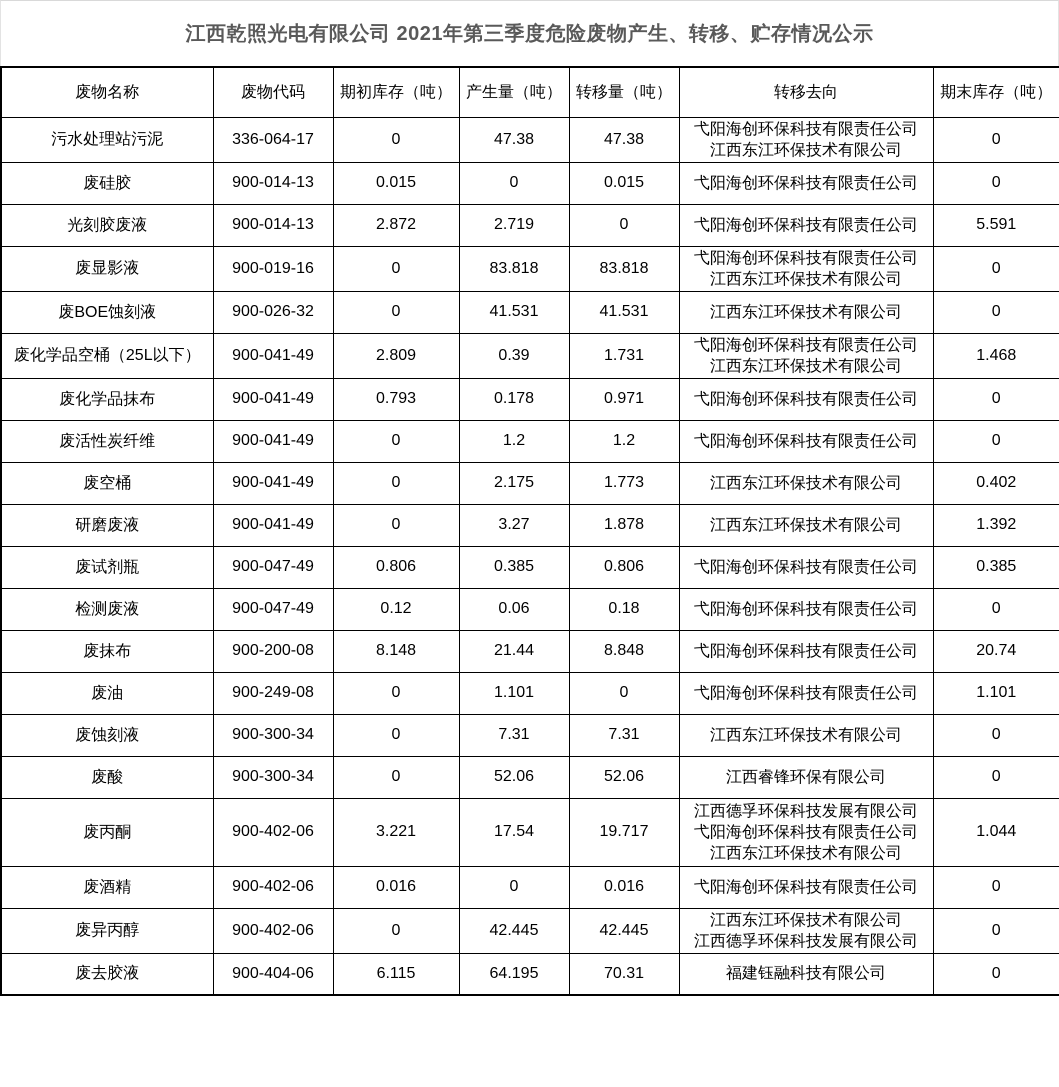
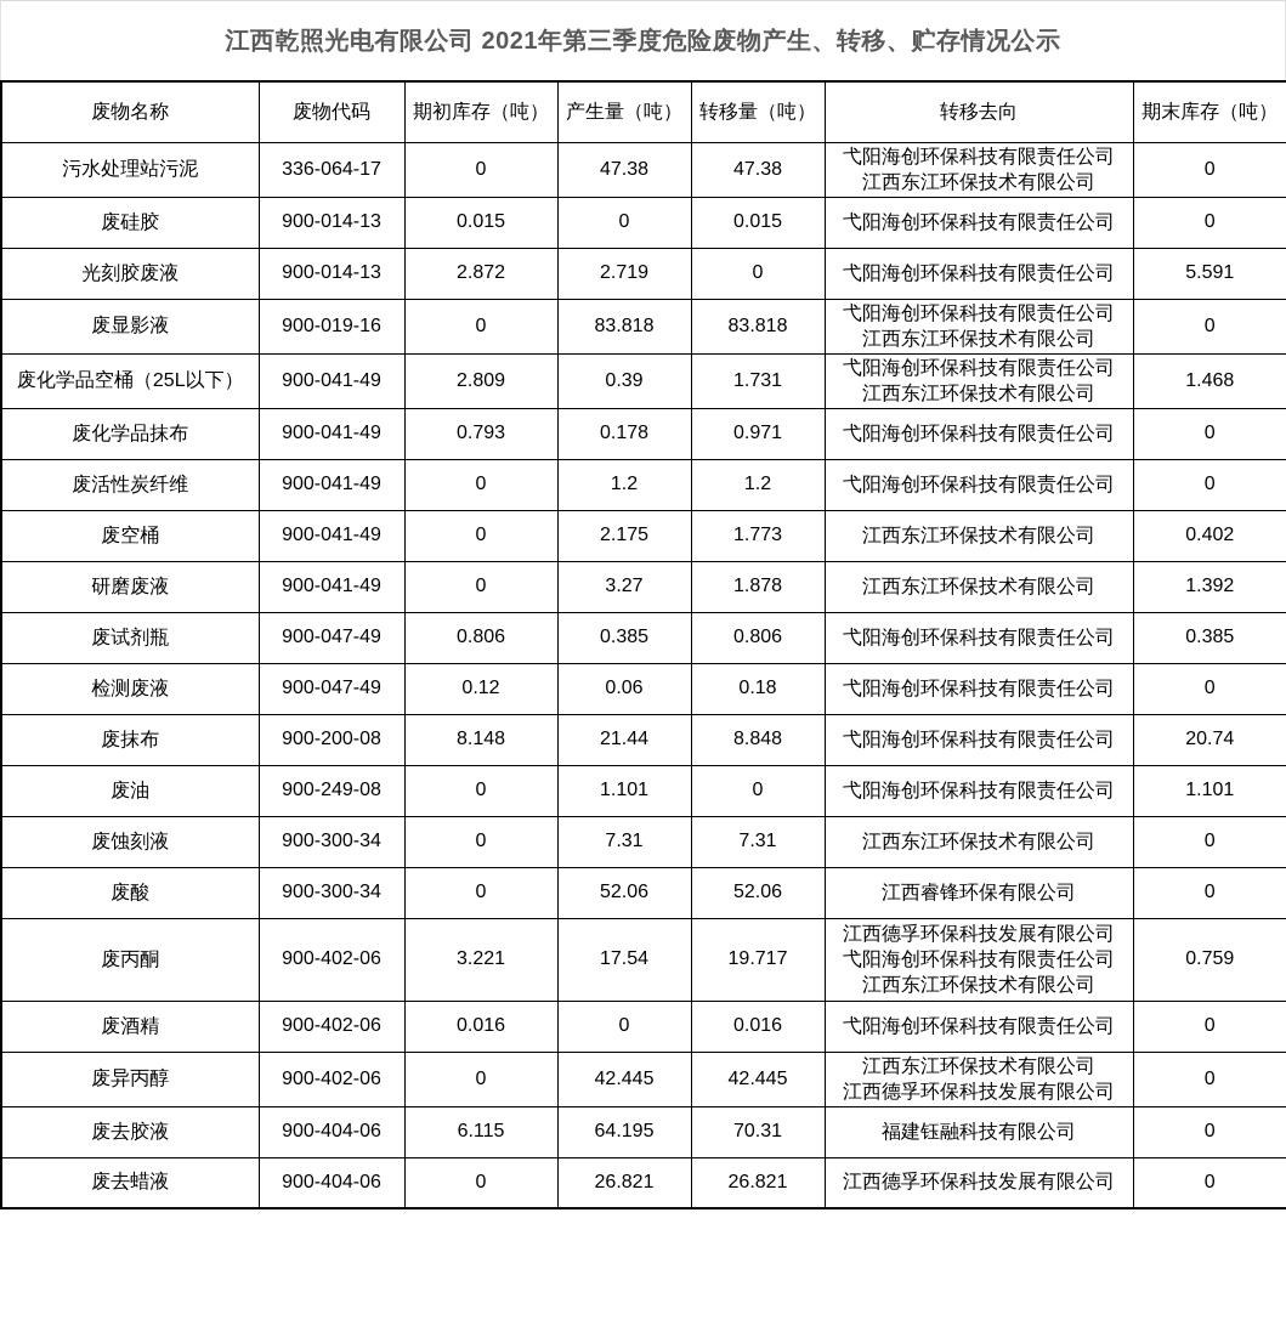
  江西乾照光电有限公司 2021年第三季度危险废物产生、转移、贮存情况公示
  废物名称	废物代码	期初库存（吨）	产生量（吨）	转移量（吨）	转移去向	期末库存（吨）
  污水处理站污泥	336-064-17	0	47.38	47.38	弋阳海创环保科技有限责任公司江西东江环保技术有限公司	0
  废硅胶	900-014-13	0.015	0	0.015	弋阳海创环保科技有限责任公司	0
  光刻胶废液	900-014-13	2.872	2.719	0	弋阳海创环保科技有限责任公司	5.591
  废显影液	900-019-16	0	83.818	83.818	弋阳海创环保科技有限责任公司江西东江环保技术有限公司	0
- 废BOE蚀刻液	900-026-32	0	41.531	41.531	江西东江环保技术有限公司	0
  废化学品空桶（25L以下）	900-041-49	2.809	0.39	1.731	弋阳海创环保科技有限责任公司江西东江环保技术有限公司	1.468
  废化学品抹布	900-041-49	0.793	0.178	0.971	弋阳海创环保科技有限责任公司	0
  废活性炭纤维	900-041-49	0	1.2	1.2	弋阳海创环保科技有限责任公司	0
  废空桶	900-041-49	0	2.175	1.773	江西东江环保技术有限公司	0.402
  研磨废液	900-041-49	0	3.27	1.878	江西东江环保技术有限公司	1.392
  废试剂瓶	900-047-49	0.806	0.385	0.806	弋阳海创环保科技有限责任公司	0.385
  检测废液	900-047-49	0.12	0.06	0.18	弋阳海创环保科技有限责任公司	0
  废抹布	900-200-08	8.148	21.44	8.848	弋阳海创环保科技有限责任公司	20.74
  废油	900-249-08	0	1.101	0	弋阳海创环保科技有限责任公司	1.101
  废蚀刻液	900-300-34	0	7.31	7.31	江西东江环保技术有限公司	0
  废酸	900-300-34	0	52.06	52.06	江西睿锋环保有限公司	0
- 废丙酮	900-402-06	3.221	17.54	19.717	江西德孚环保科技发展有限公司弋阳海创环保科技有限责任公司江西东江环保技术有限公司	1.044
+ 废丙酮	900-402-06	3.221	17.54	19.717	江西德孚环保科技发展有限公司弋阳海创环保科技有限责任公司江西东江环保技术有限公司	0.759
  废酒精	900-402-06	0.016	0	0.016	弋阳海创环保科技有限责任公司	0
  废异丙醇	900-402-06	0	42.445	42.445	江西东江环保技术有限公司江西德孚环保科技发展有限公司	0
  废去胶液	900-404-06	6.115	64.195	70.31	福建钰融科技有限公司	0
+ 废去蜡液	900-404-06	0	26.821	26.821	江西德孚环保科技发展有限公司	0
